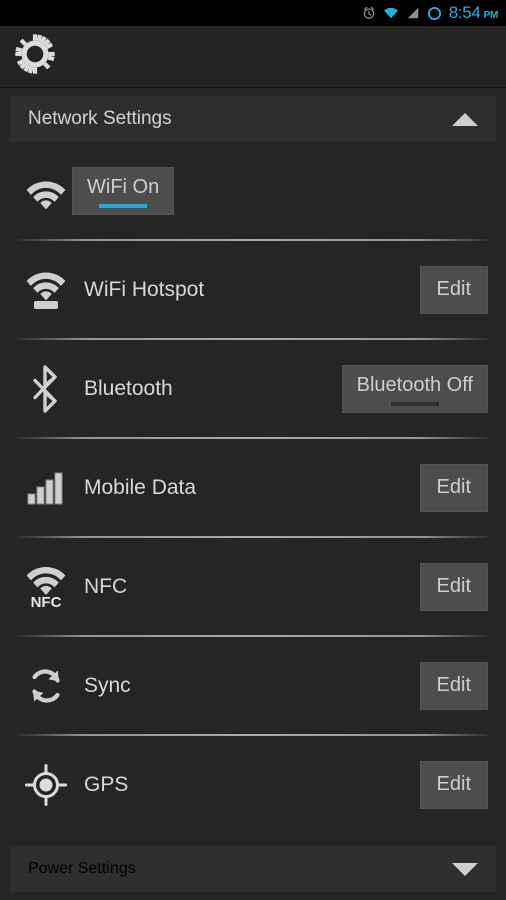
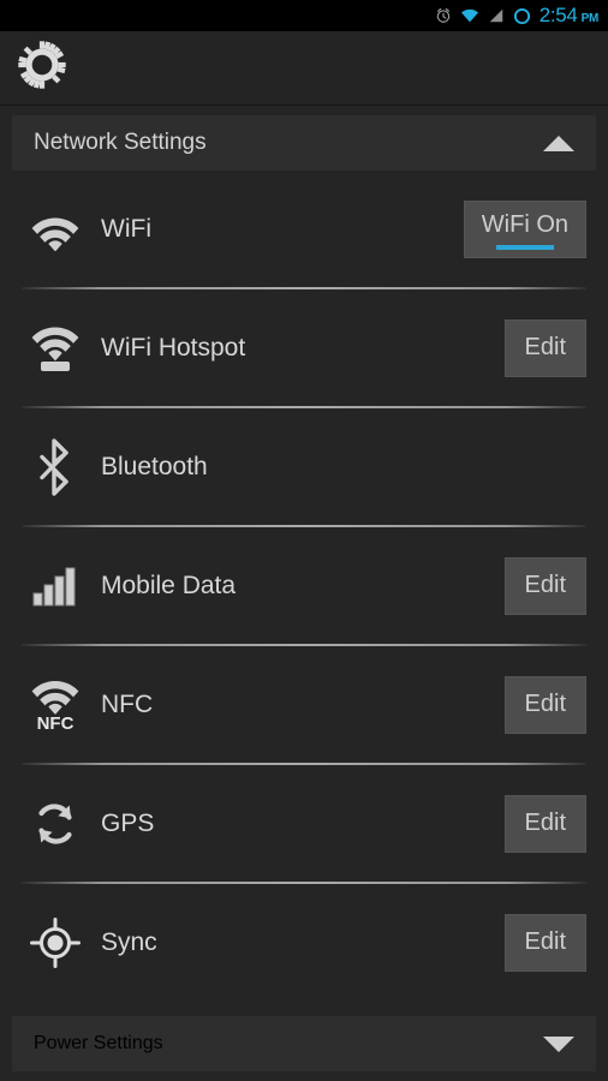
- 8:54
+ 2:54
  PM
  Network Settings
+ WiFi
  WiFi On
  WiFi Hotspot
  Edit
  Bluetooth
- Bluetooth Off
  Mobile Data
  Edit
  NFC
  NFC
  Edit
- Sync
+ GPS
  Edit
- GPS
+ Sync
  Edit
  Power Settings
